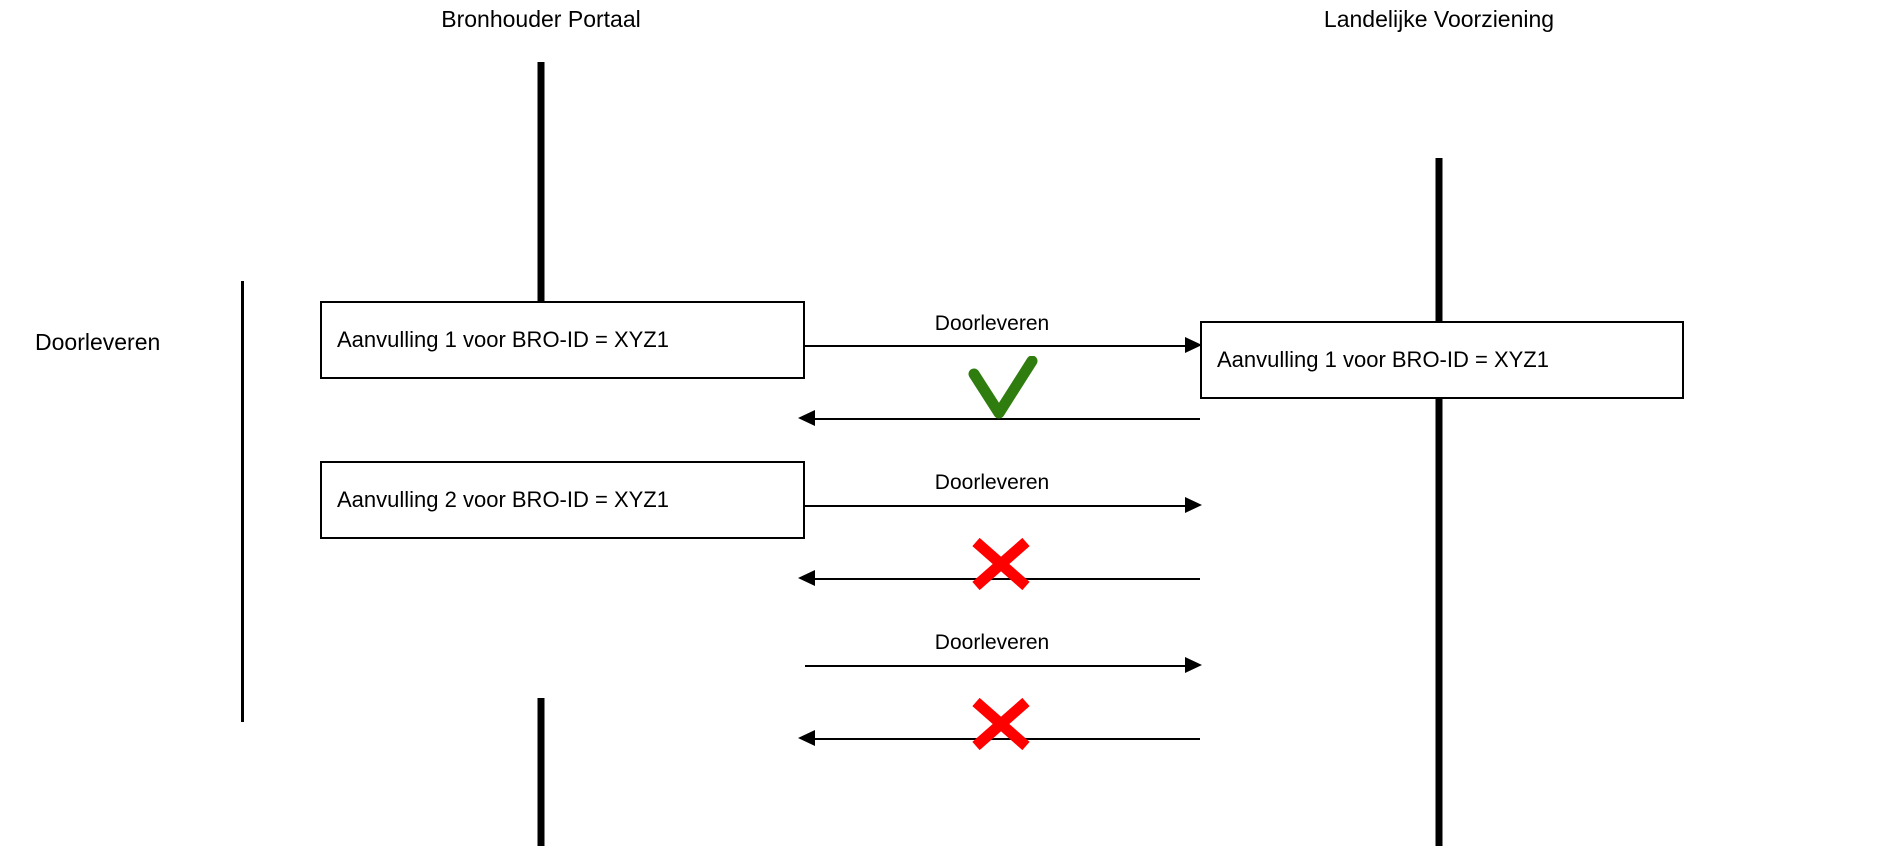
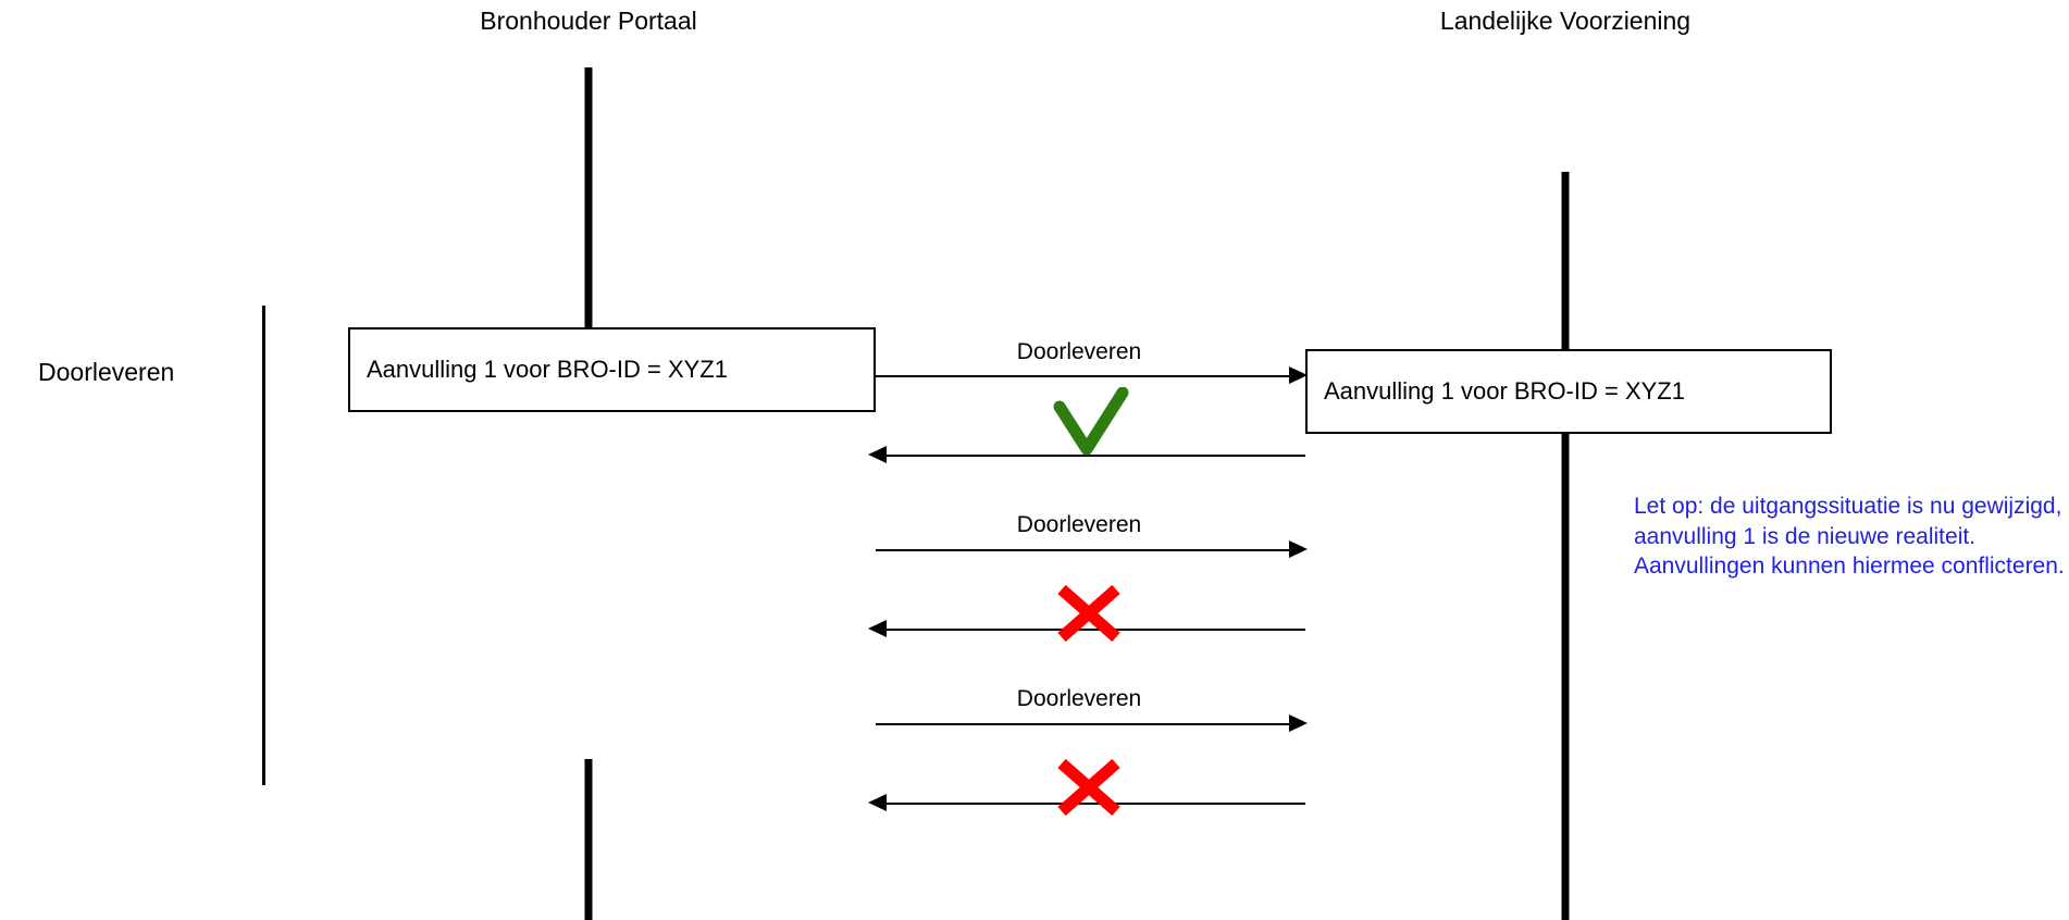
  Bronhouder Portaal
  Landelijke Voorziening
  Doorleveren
  Aanvulling 1 voor BRO-ID = XYZ1
  Aanvulling 1 voor BRO-ID = XYZ1
- Aanvulling 2 voor BRO-ID = XYZ1
  Doorleveren
  Doorleveren
  Doorleveren
+ Let op: de uitgangssituatie is nu gewijzigd, aanvulling 1 is de nieuwe realiteit. Aanvullingen kunnen hiermee conflicteren.
